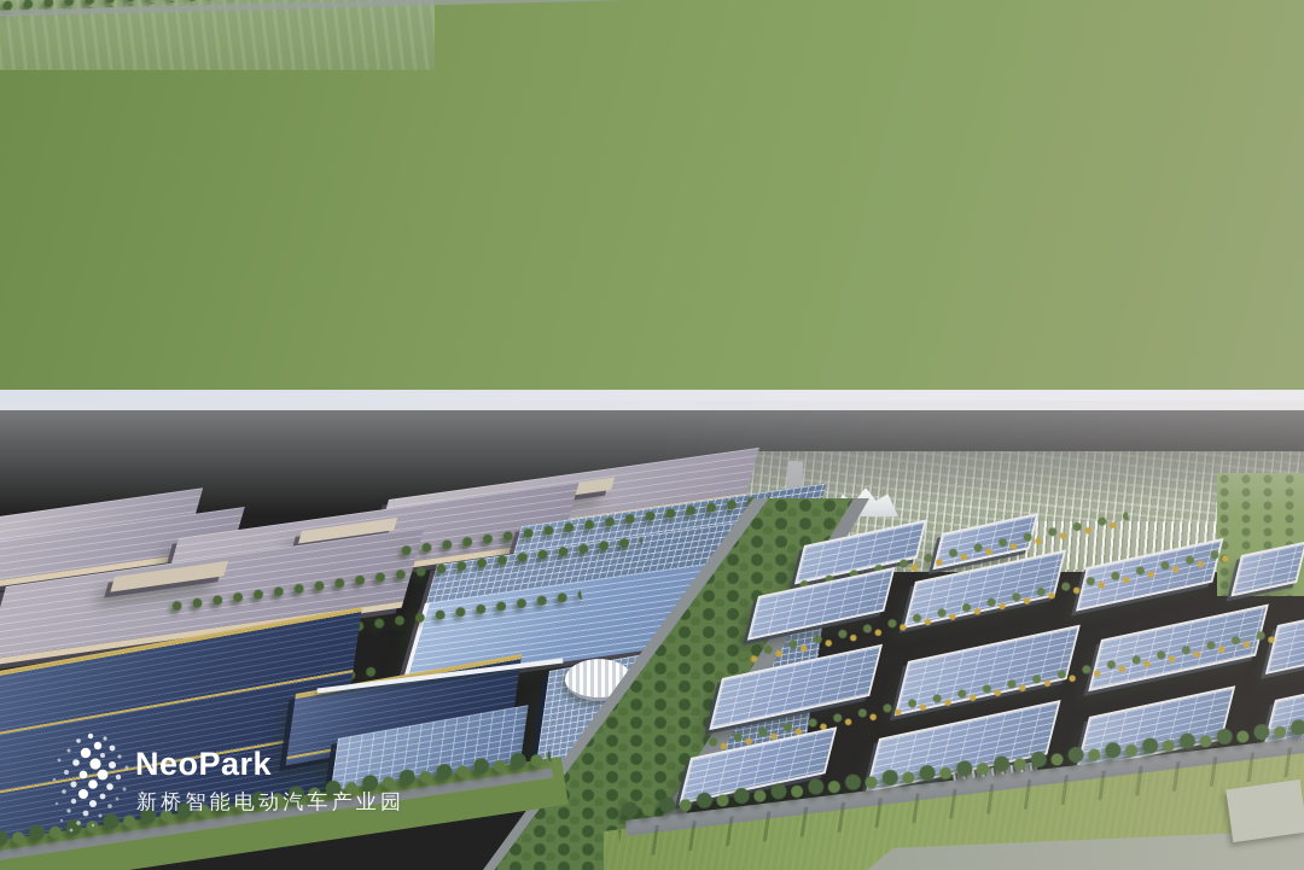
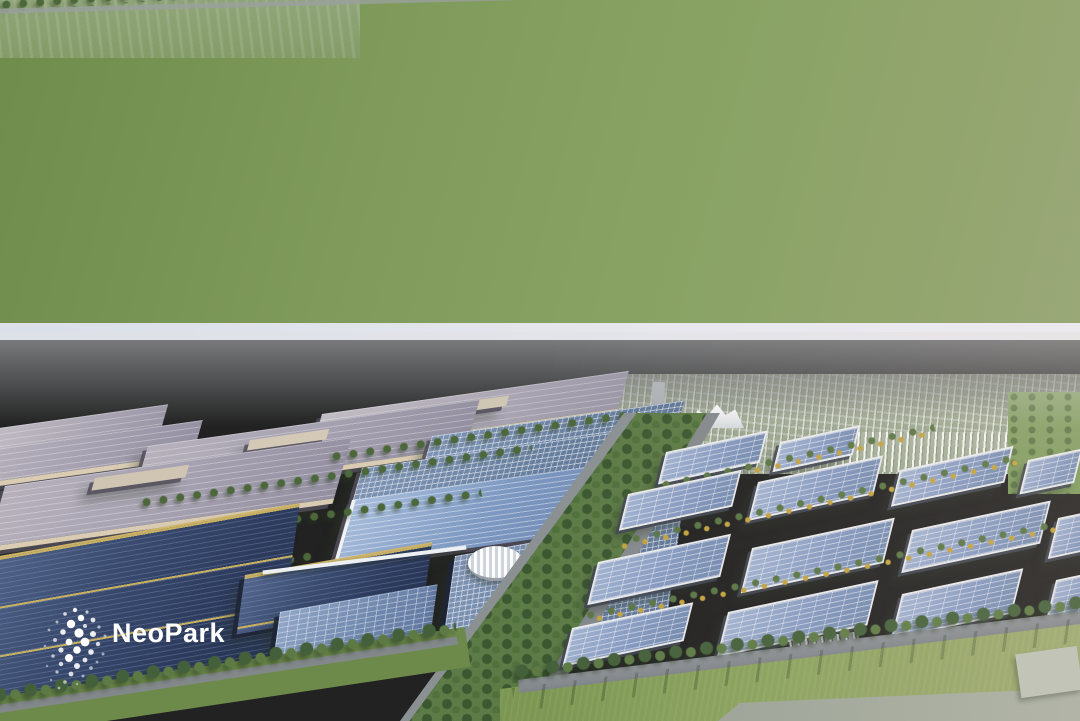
  NeoPark
- 新桥智能电动汽车产业园
